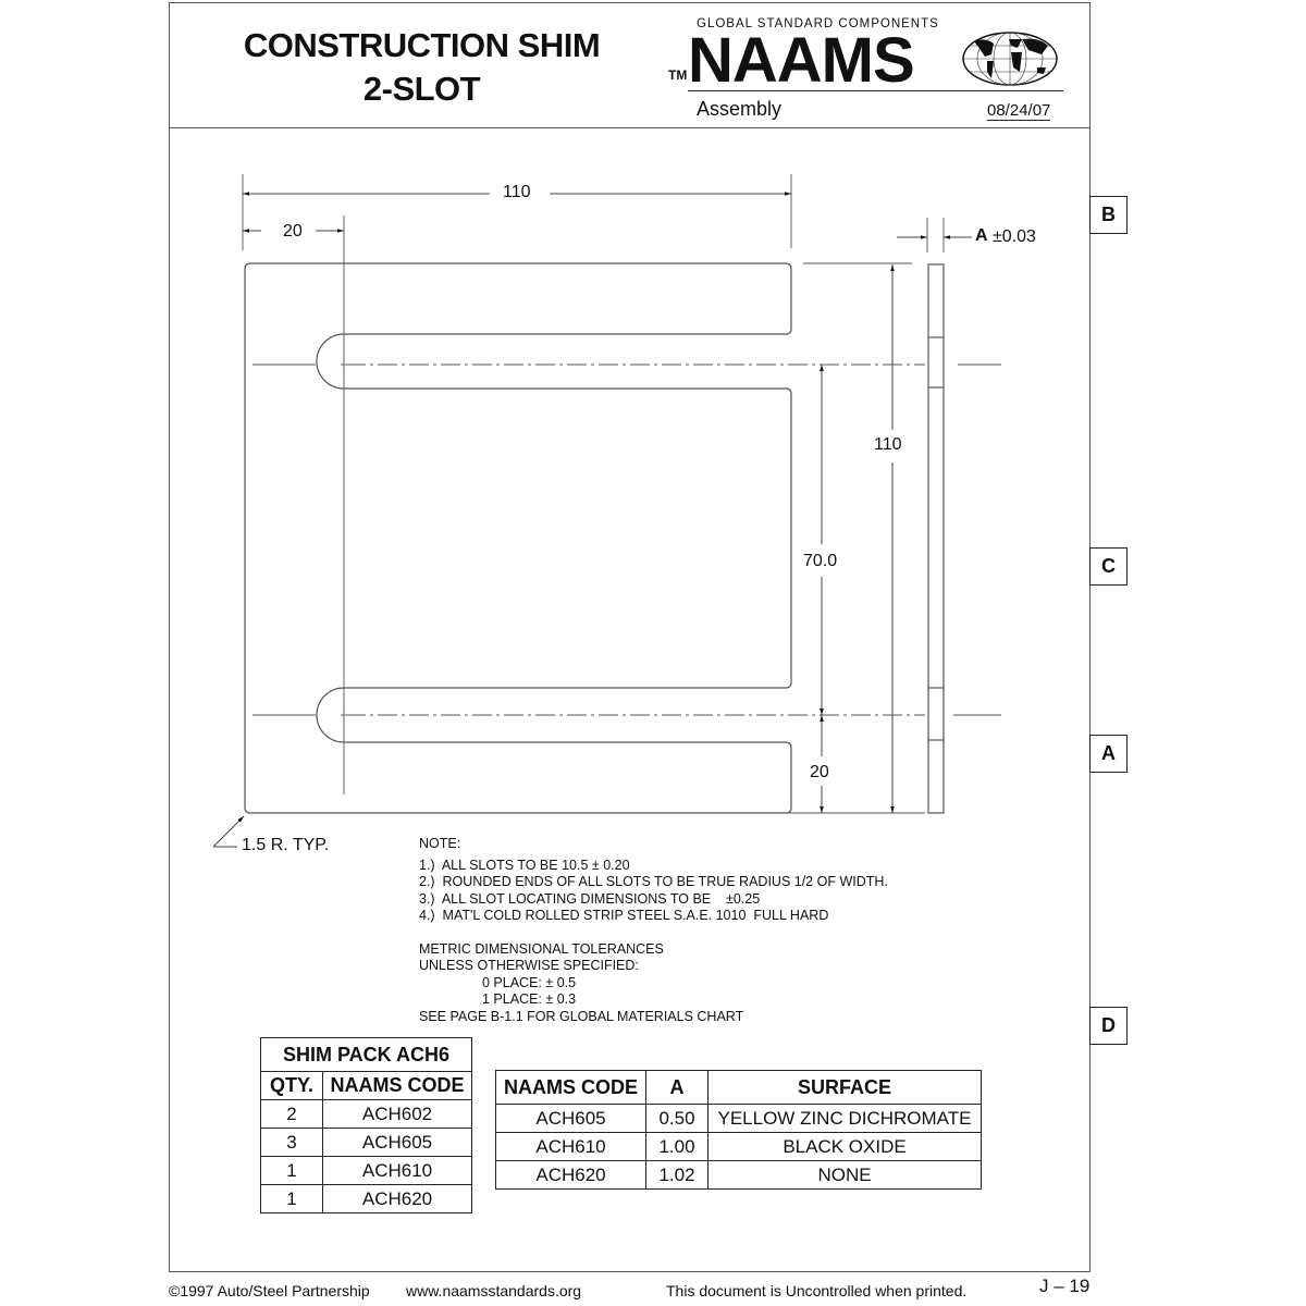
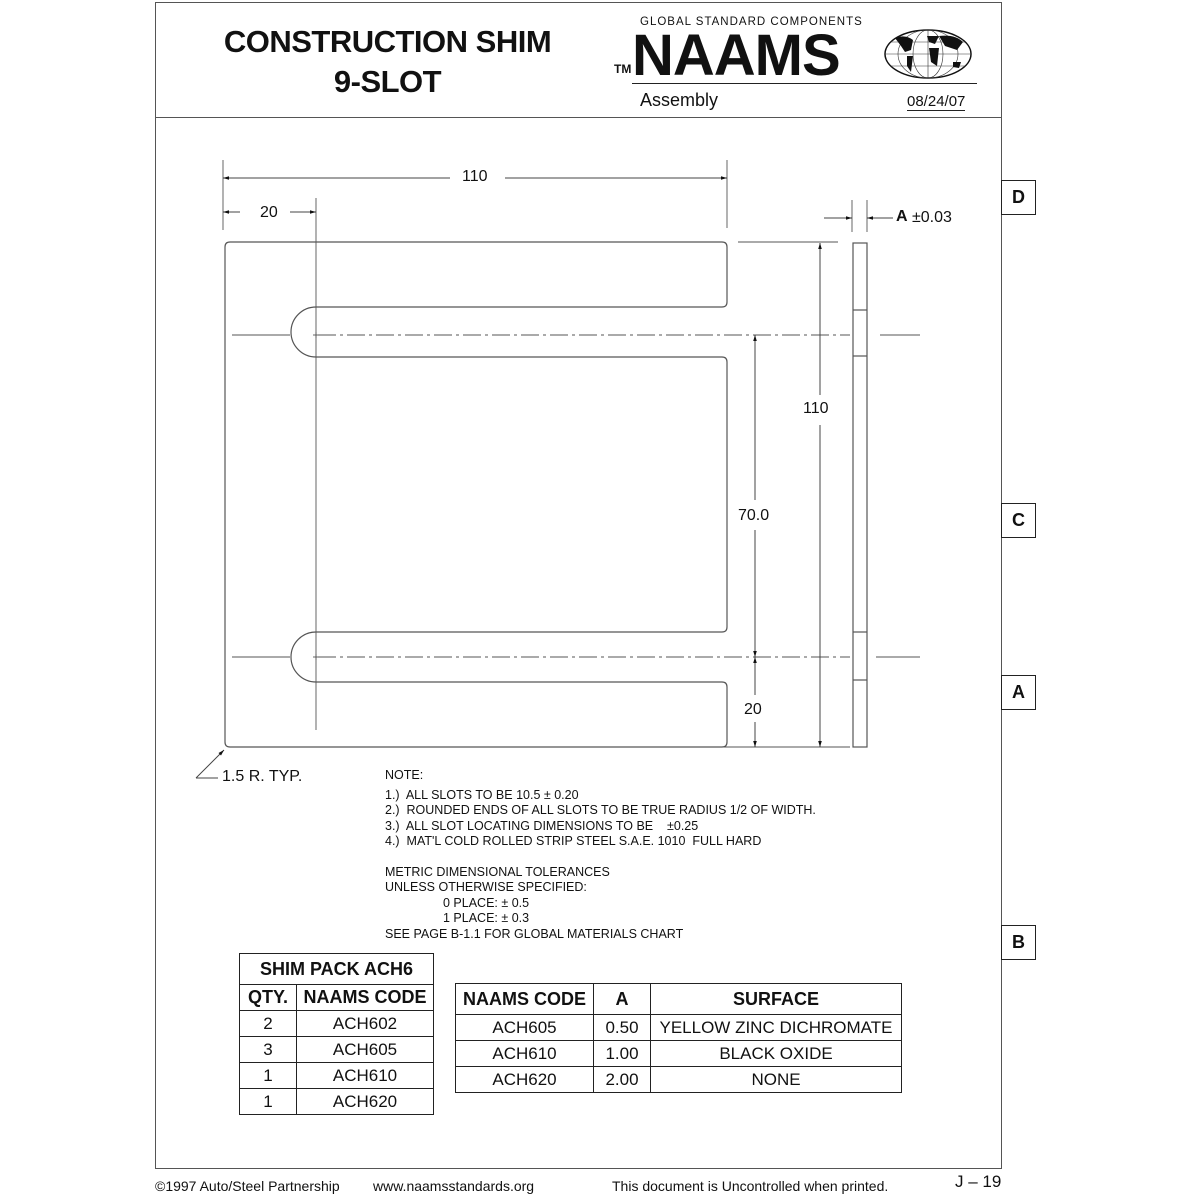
  CONSTRUCTION SHIM
- 2-SLOT
+ 9-SLOT
  GLOBAL STANDARD COMPONENTS
  TM
  NAAMS
  Assembly
  08/24/07
- B
+ D
  C
  A
- D
+ B
  110
  20
  A
  ±0.03
  110
  70.0
  20
  1.5 R. TYP.
  NOTE:
  1.) ALL SLOTS TO BE 10.5 ± 0.20
  2.) ROUNDED ENDS OF ALL SLOTS TO BE TRUE RADIUS 1/2 OF WIDTH.
  3.) ALL SLOT LOCATING DIMENSIONS TO BE ±0.25
  4.) MAT'L COLD ROLLED STRIP STEEL S.A.E. 1010 FULL HARD
  METRIC DIMENSIONAL TOLERANCES
  UNLESS OTHERWISE SPECIFIED:
  0 PLACE: ± 0.5
  1 PLACE: ± 0.3
  SEE PAGE B-1.1 FOR GLOBAL MATERIALS CHART
  SHIM PACK ACH6
  QTY.	NAAMS CODE
  2	ACH602
  3	ACH605
  1	ACH610
  1	ACH620
  NAAMS CODE	A	SURFACE
  ACH605	0.50	YELLOW ZINC DICHROMATE
  ACH610	1.00	BLACK OXIDE
- ACH620	1.02	NONE
+ ACH620	2.00	NONE
  ©1997 Auto/Steel Partnership
  www.naamsstandards.org
  This document is Uncontrolled when printed.
  J – 19
